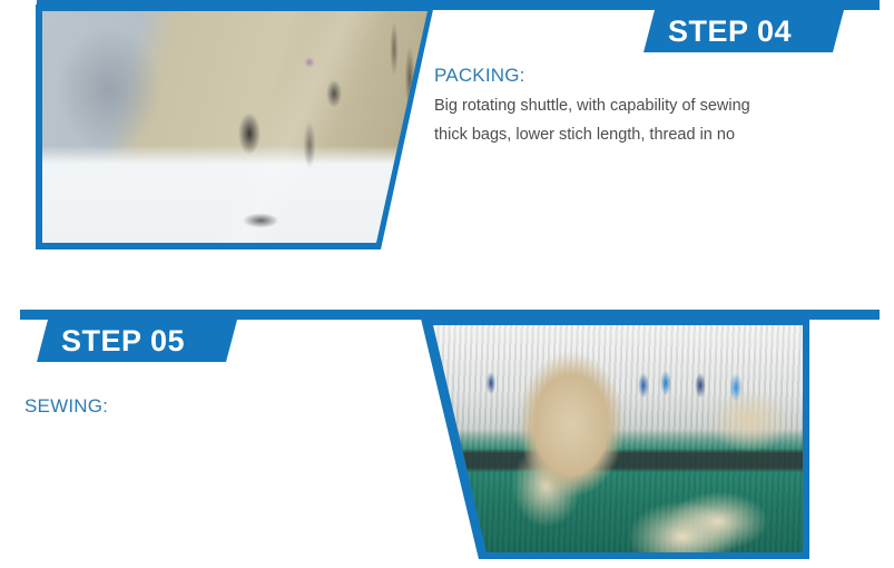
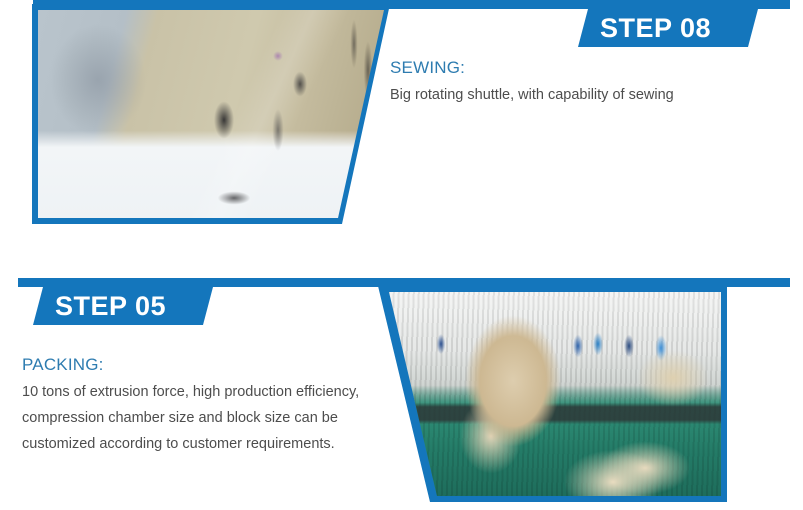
- STEP 04
+ STEP 08
- PACKING:
+ SEWING:
  Big rotating shuttle, with capability of sewing
- thick bags, lower stich length, thread in no
  STEP 05
- SEWING:
+ PACKING:
+ 10 tons of extrusion force, high production efficiency,
+ compression chamber size and block size can be
+ customized according to customer requirements.
